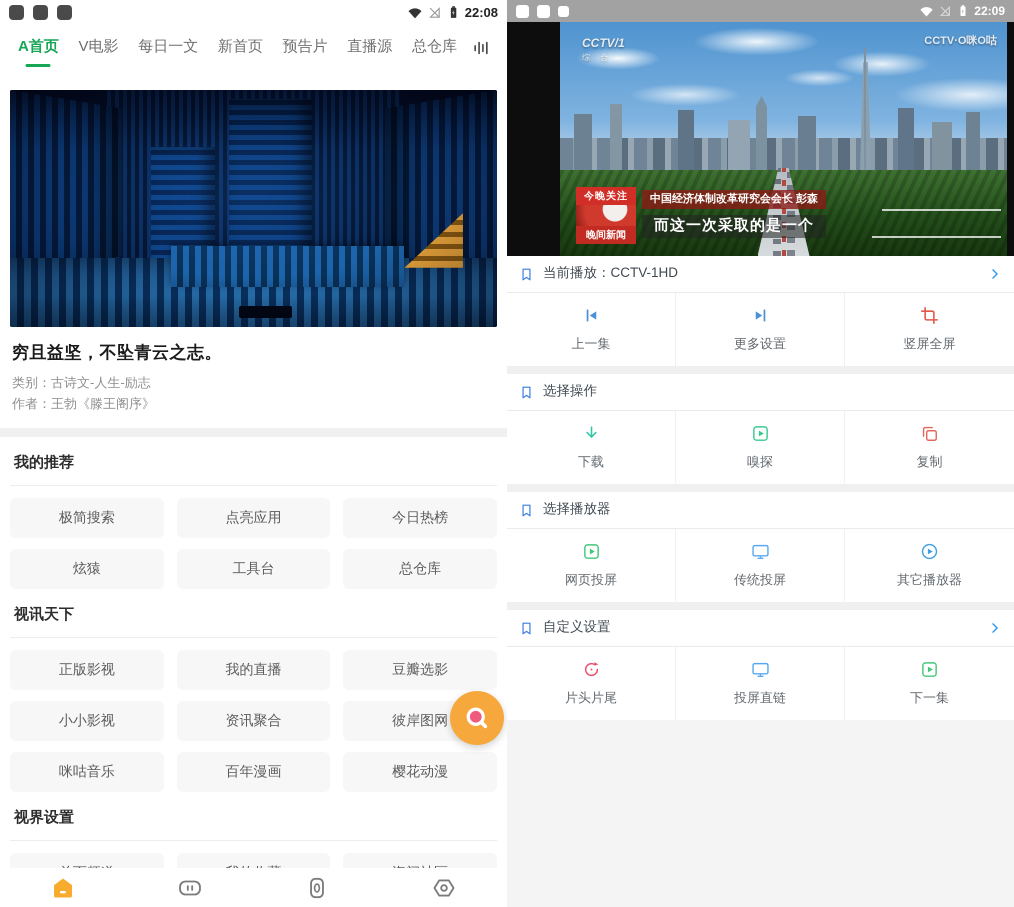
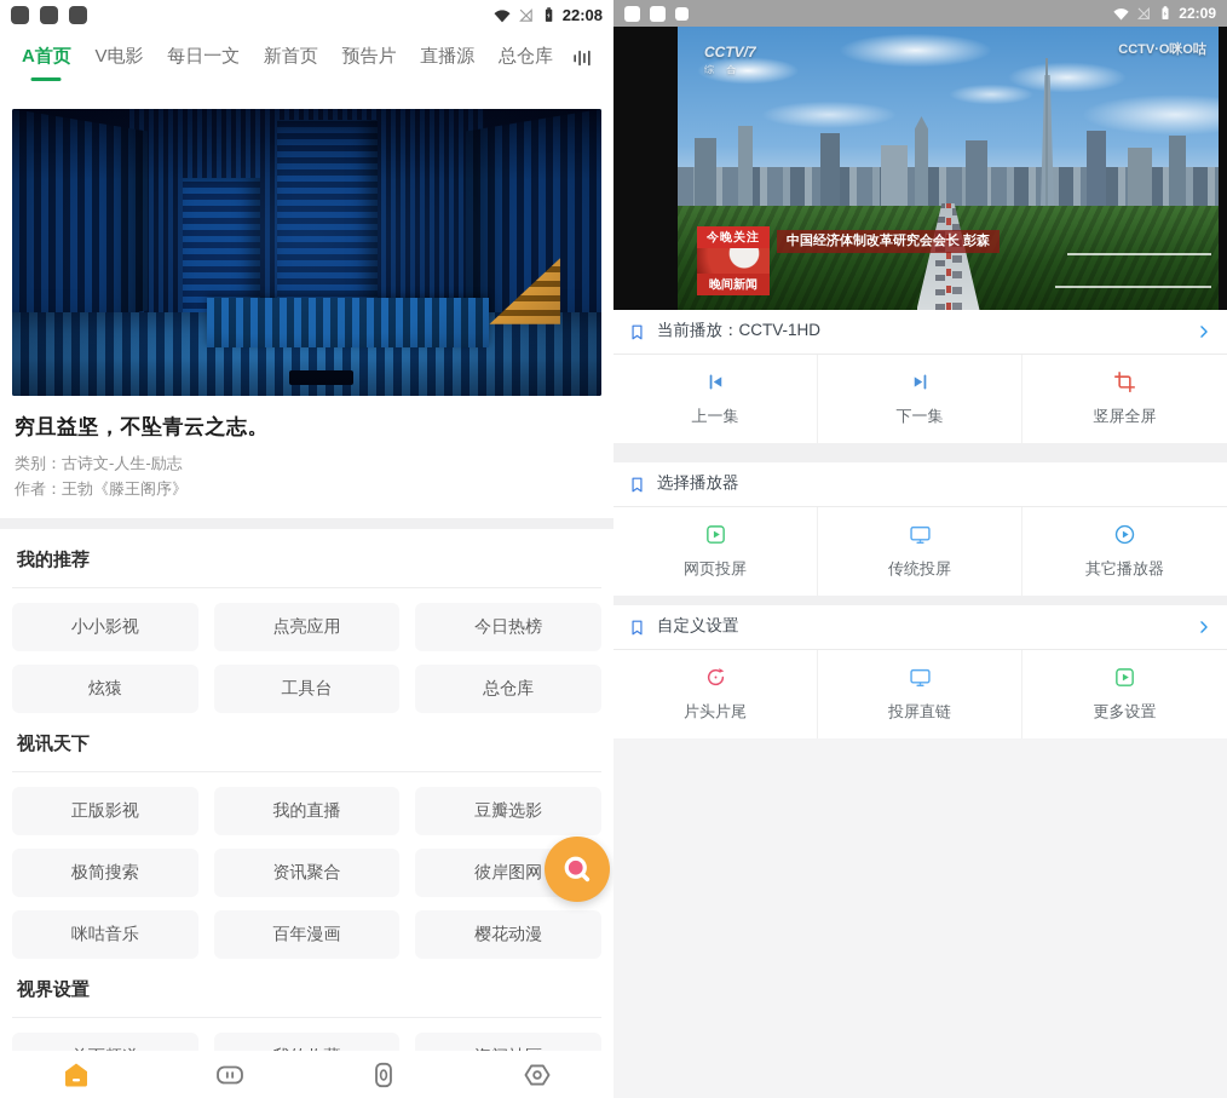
  22:08
  A首页
  V电影
  每日一文
  新首页
  预告片
  直播源
  总仓库
  穷且益坚，不坠青云之志。
  类别：古诗文-人生-励志
  作者：王勃《滕王阁序》
  我的推荐
- 极简搜索
+ 小小影视
  点亮应用
  今日热榜
  炫猿
  工具台
  总仓库
  视讯天下
  正版影视
  我的直播
  豆瓣选影
- 小小影视
+ 极简搜索
  资讯聚合
  彼岸图网
  咪咕音乐
  百年漫画
  樱花动漫
  视界设置
  22:09
- CCTV/1
+ CCTV/7
  综 合
  CCTV·O咪O咕
  今晚关注
  晚间新闻
  中国经济体制改革研究会会长 彭森
- 而这一次采取的是一个
  当前播放：CCTV-1HD
  上一集
- 更多设置
+ 下一集
  竖屏全屏
- 选择操作
- 下载
- 嗅探
- 复制
  选择播放器
  网页投屏
  传统投屏
  其它播放器
  自定义设置
  片头片尾
  投屏直链
- 下一集
+ 更多设置
